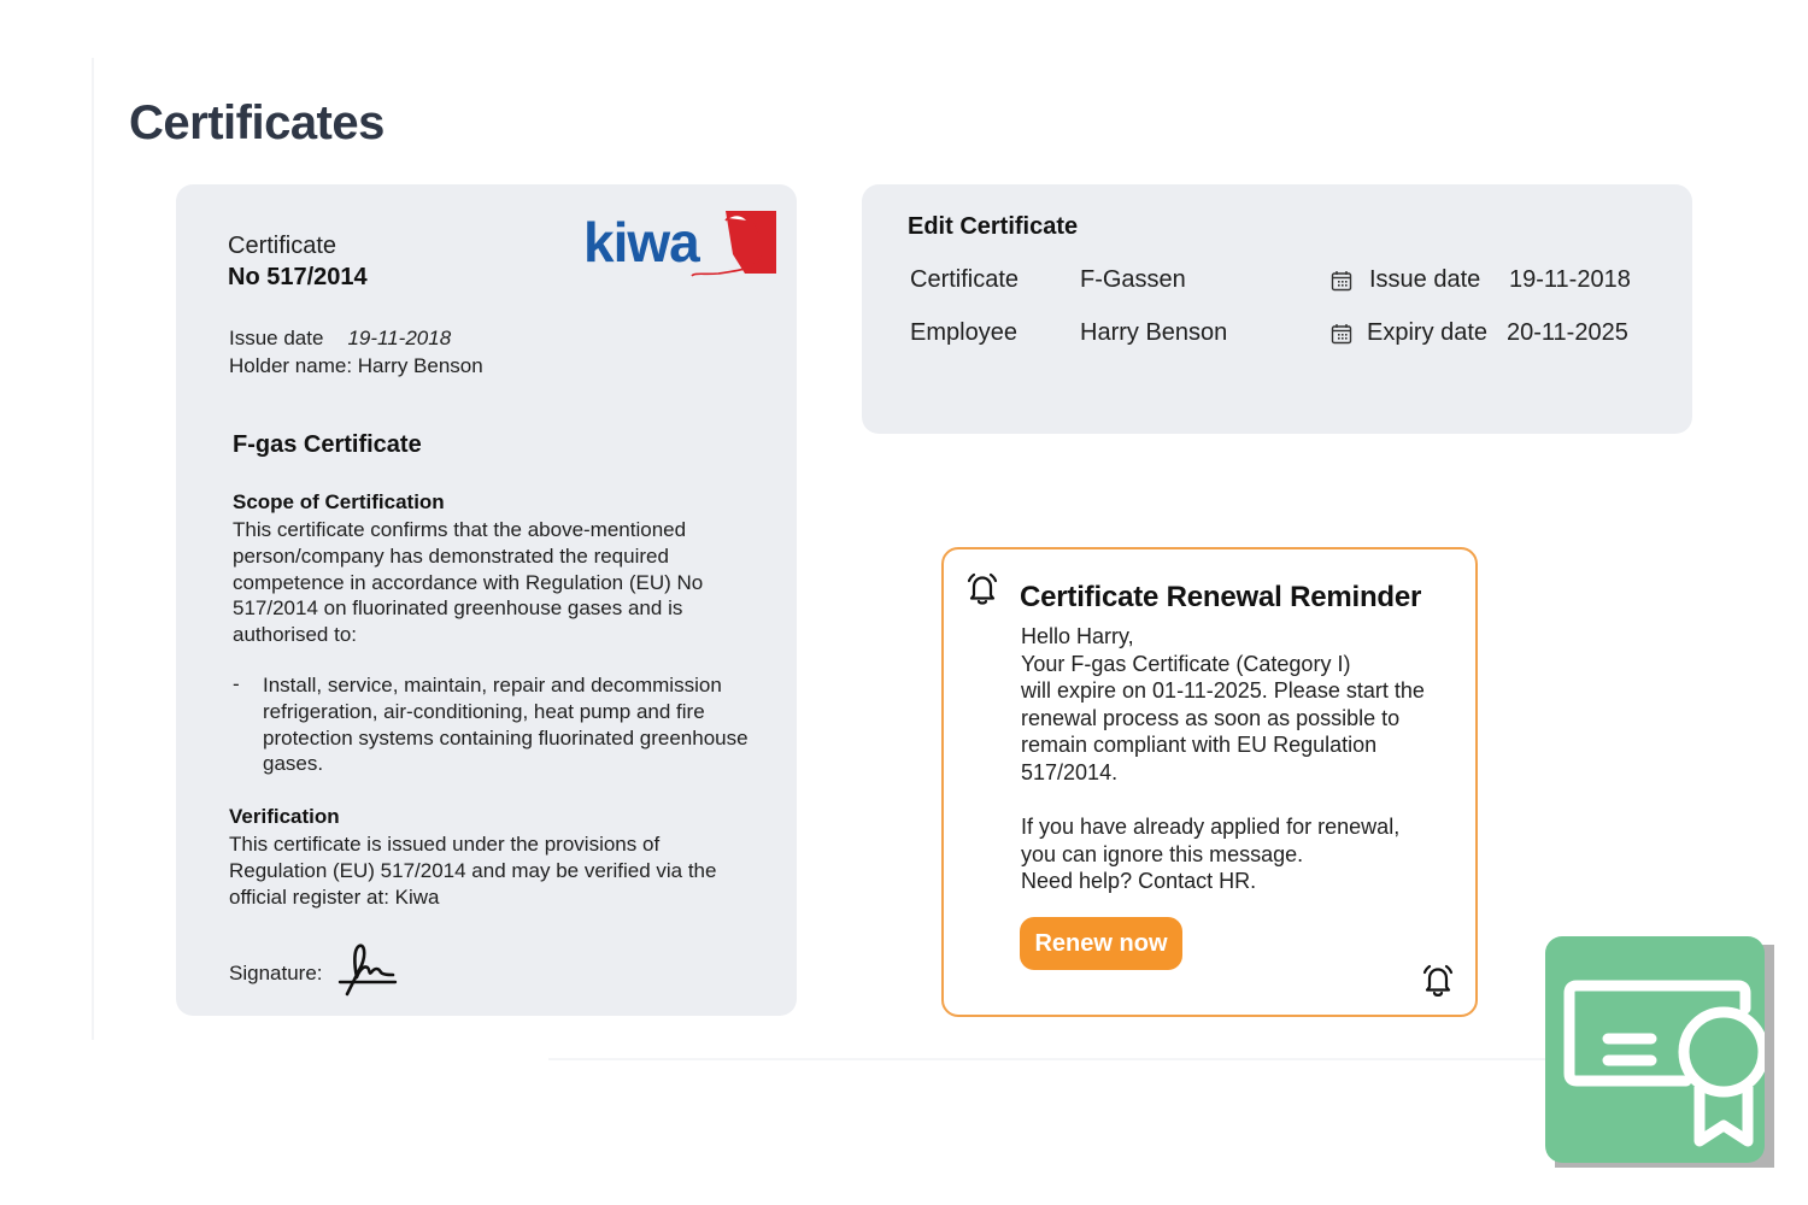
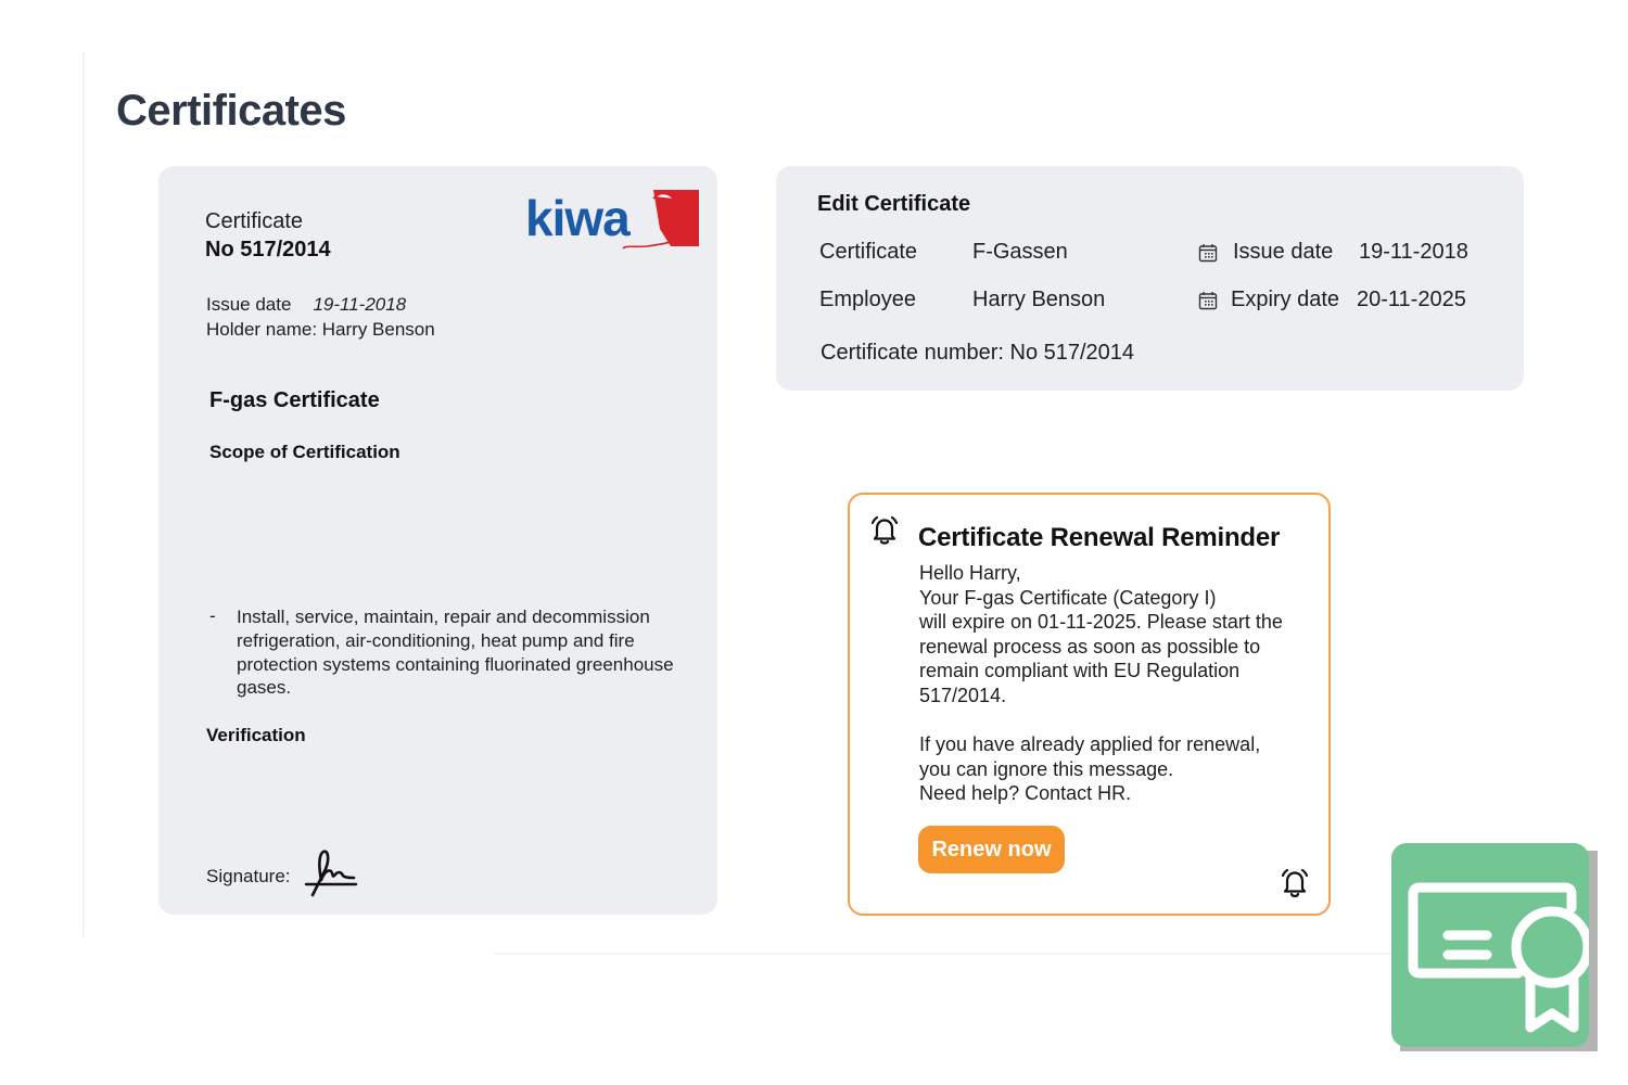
  Certificates
  Certificate
  No 517/2014
  kiwa
  Issue date 19-11-2018
  Holder name: Harry Benson
  F-gas Certificate
  Scope of Certification
- This certificate confirms that the above-mentioned person/company has demonstrated the required competence in accordance with Regulation (EU) No 517/2014 on fluorinated greenhouse gases and is authorised to:
  -
  Install, service, maintain, repair and decommission refrigeration, air-conditioning, heat pump and fire protection systems containing fluorinated greenhouse gases.
  Verification
- This certificate is issued under the provisions of Regulation (EU) 517/2014 and may be verified via the official register at: Kiwa
  Signature:
  Edit Certificate
  Certificate
  F-Gassen
  Employee
  Harry Benson
  Issue date
  19-11-2018
  Expiry date
  20-11-2025
+ Certificate number: No 517/2014
  Certificate Renewal Reminder
  Hello Harry,
  Your F-gas Certificate (Category I)
  will expire on 01-11-2025. Please start the
  renewal process as soon as possible to
  remain compliant with EU Regulation
  517/2014.
  If you have already applied for renewal,
  you can ignore this message.
  Need help? Contact HR.
  Renew now
